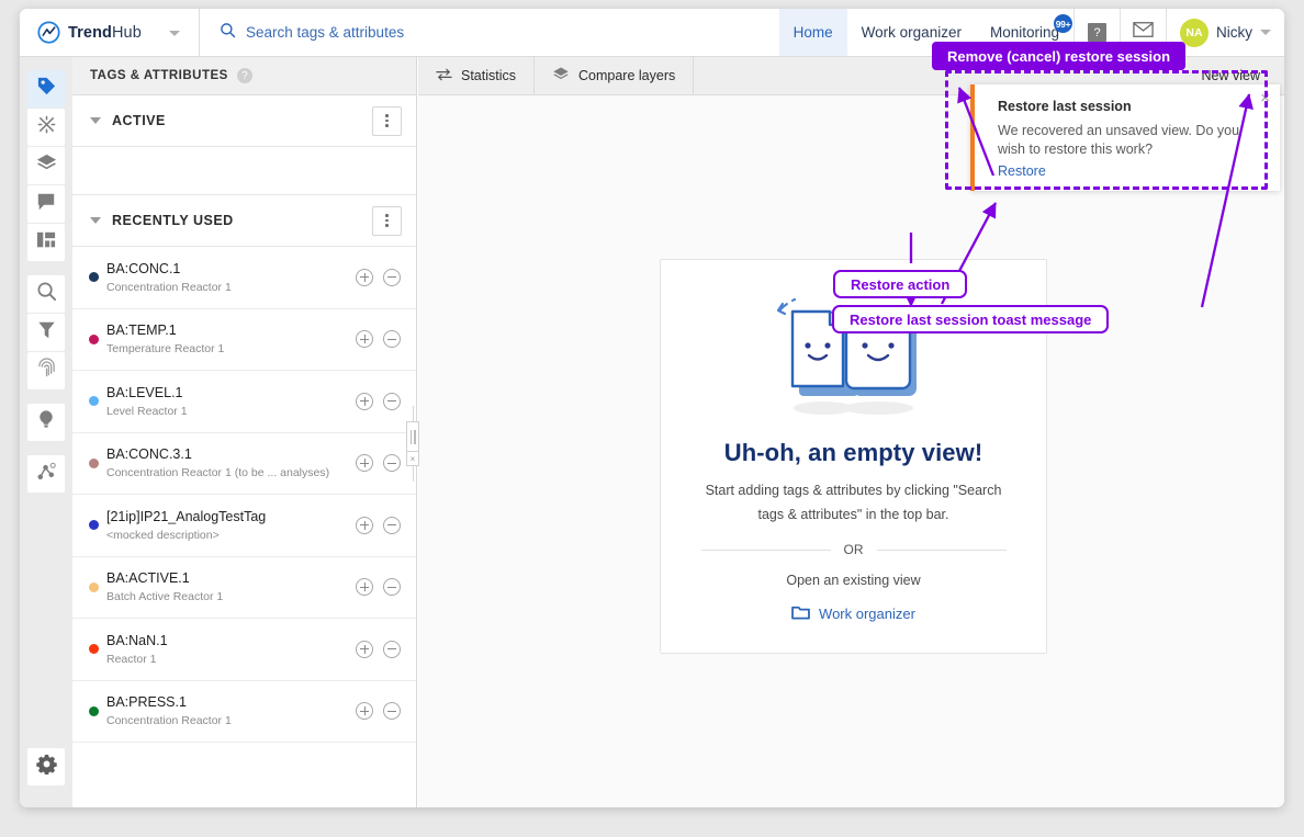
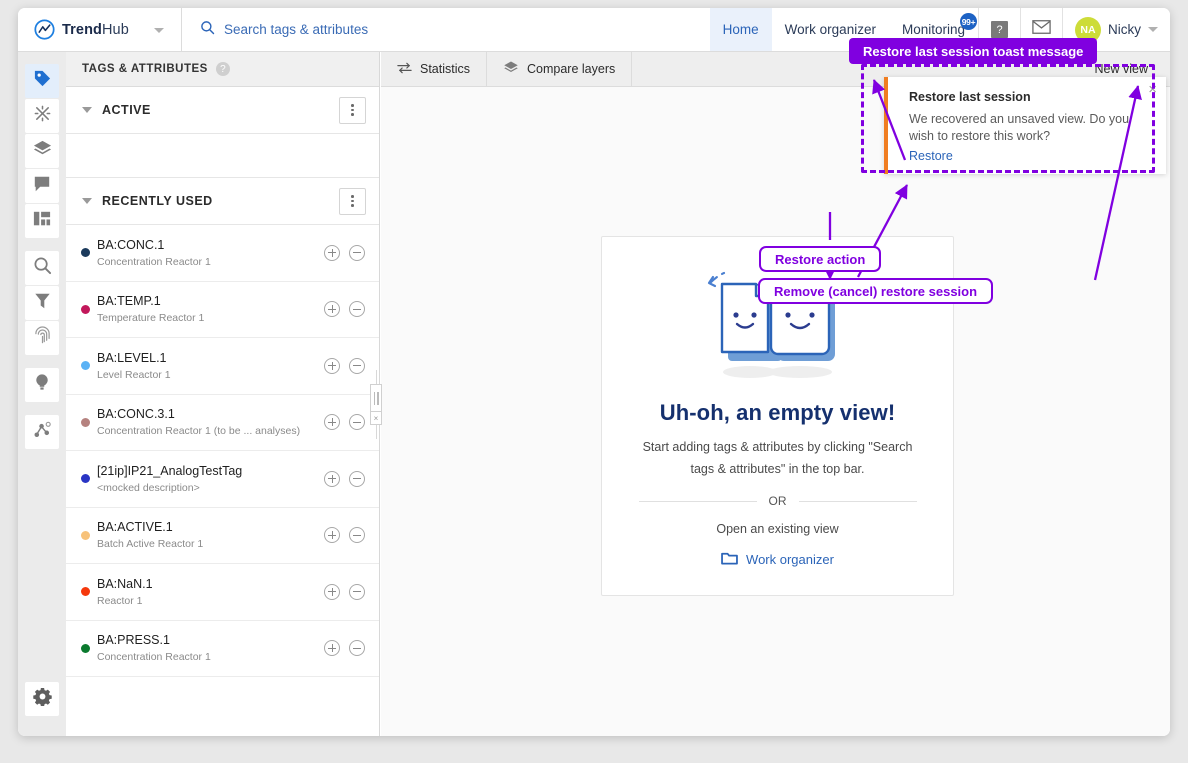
  TrendHub
  Search tags & attributes
  Home
  Work organizer
  Monitoring
  99+
  ?
  NA
  Nicky
  TAGS & ATTRIBUTES
  ?
  ACTIVE
  RECENTLY USED
  BA:CONC.1
  Concentration Reactor 1
  BA:TEMP.1
  Temperature Reactor 1
  BA:LEVEL.1
  Level Reactor 1
  BA:CONC.3.1
  Concentration Reactor 1 (to be ... analyses)
  [21ip]IP21_AnalogTestTag
  <mocked description>
  BA:ACTIVE.1
  Batch Active Reactor 1
  BA:NaN.1
  Reactor 1
  BA:PRESS.1
  Concentration Reactor 1
  ×
  Statistics
  Compare layers
  New view
  Uh-oh, an empty view!
  Start adding tags & attributes by clicking "Search tags & attributes" in the top bar.
  OR
  Open an existing view
  Work organizer
  ×
  Restore last session
  We recovered an unsaved view. Do you wish to restore this work?
  Restore
- Remove (cancel) restore session
+ Restore last session toast message
  Restore action
- Restore last session toast message
+ Remove (cancel) restore session
